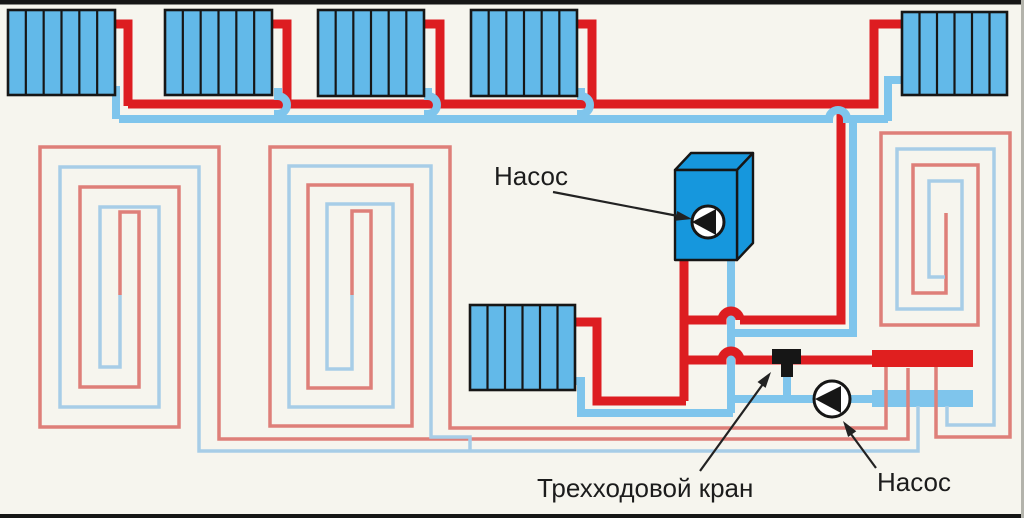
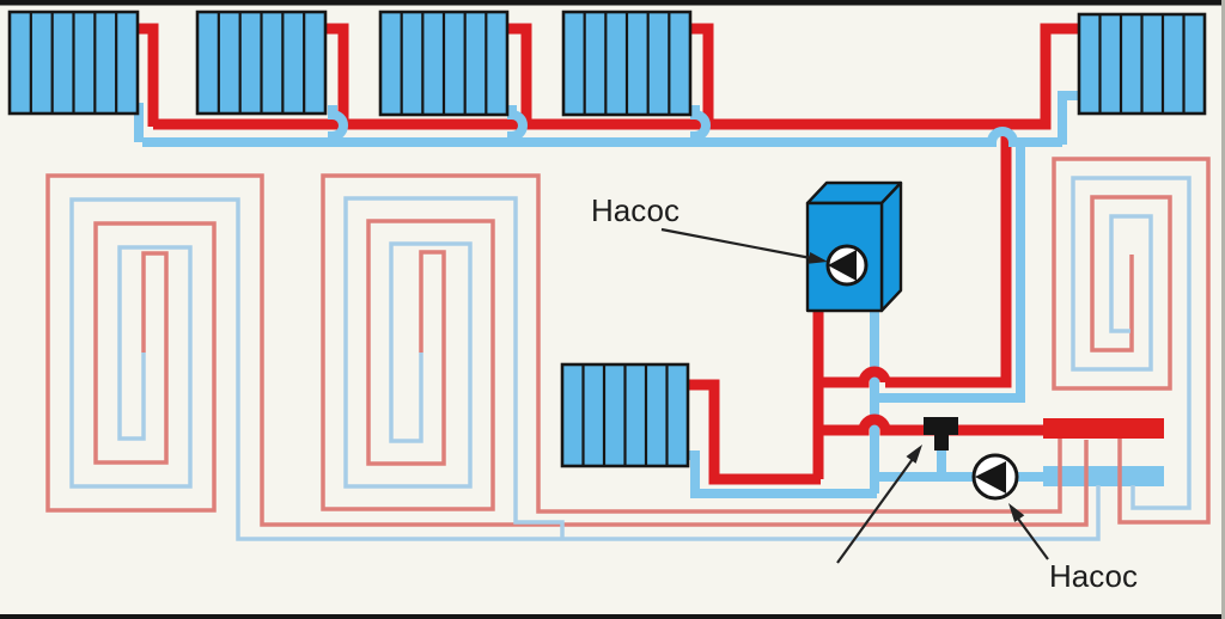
  Насос
- Трехходовой кран
  Насос
